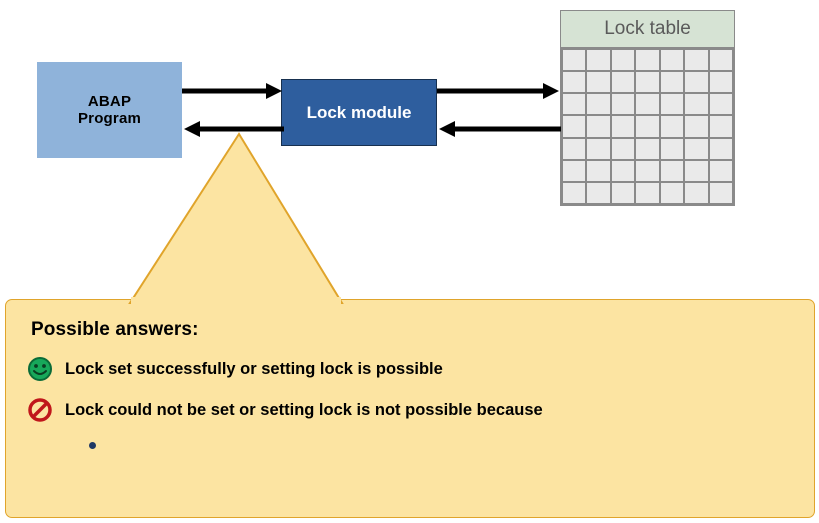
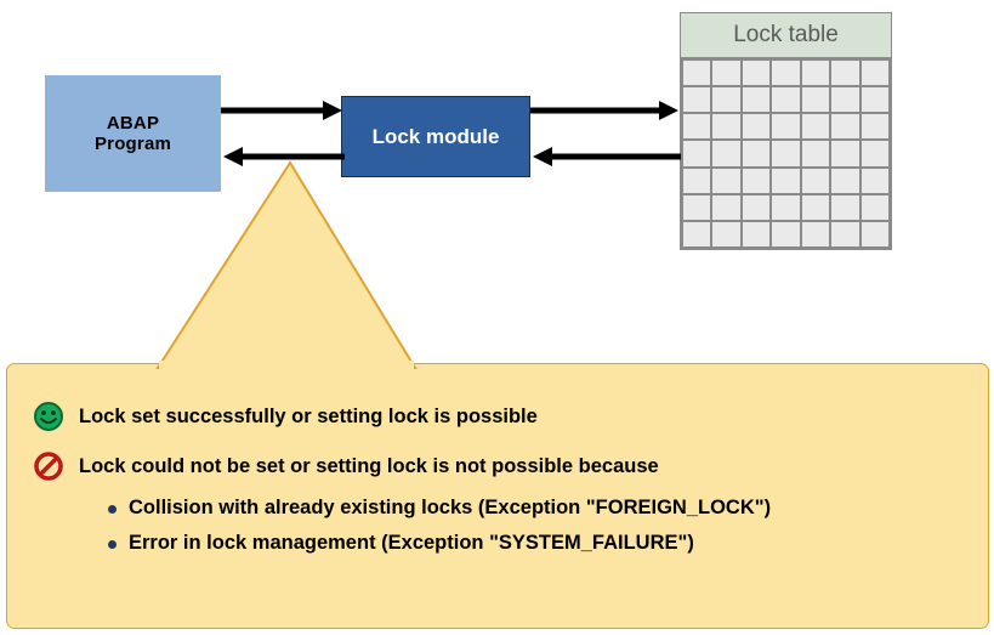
  ABAP
  Program
  Lock module
  Lock table
- Possible answers:
  Lock set successfully or setting lock is possible
  Lock could not be set or setting lock is not possible because
+ Collision with already existing locks (Exception "FOREIGN_LOCK")
+ Error in lock management (Exception "SYSTEM_FAILURE")
